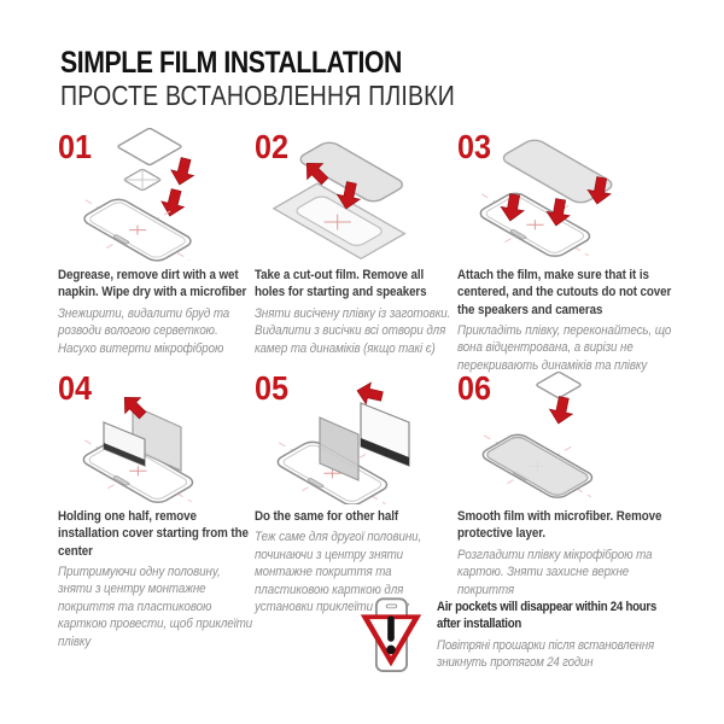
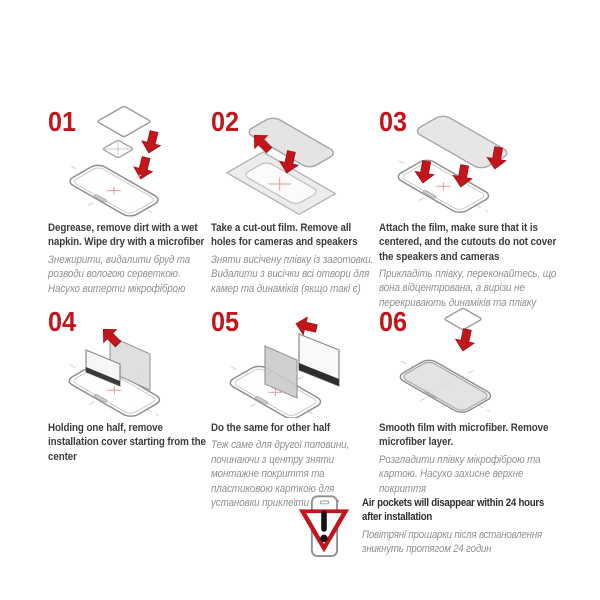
- SIMPLE FILM INSTALLATION
- ПРОСТЕ ВСТАНОВЛЕННЯ ПЛІВКИ
  01
  Degrease, remove dirt with a wet napkin. Wipe dry with a microfiber
  Знежирити, видалити бруд та розводи вологою серветкою. Насухо витерти мікрофіброю
  02
- Take a cut-out film. Remove all holes for starting and speakers
+ Take a cut-out film. Remove all holes for cameras and speakers
  Зняти висічену плівку із заготовки. Видалити з висічки всі отвори для камер та динаміків (якщо такі є)
  03
  Attach the film, make sure that it is centered, and the cutouts do not cover the speakers and cameras
  Прикладіть плівку, переконайтесь, що вона відцентрована, а вирізи не перекривають динаміків та плівку
  04
  Holding one half, remove installation cover starting from the center
- Притримуючи одну половину, зняти з центру монтажне покриття та пластиковою карткою провести, щоб приклеїти плівку
  05
  Do the same for other half
  Теж саме для другої половини, починаючи з центру зняти монтажне покриття та пластиковою карткою для установки приклеїти
  06
- Smooth film with microfiber. Remove protective layer.
+ Smooth film with microfiber. Remove microfiber layer.
- Розгладити плівку мікрофіброю та картою. Зняти захисне верхне покриття
+ Розгладити плівку мікрофіброю та картою. Насухо захисне верхне покриття
  Air pockets will disappear within 24 hours after installation
  Повітряні прошарки після встановлення зникнуть протягом 24 годин
